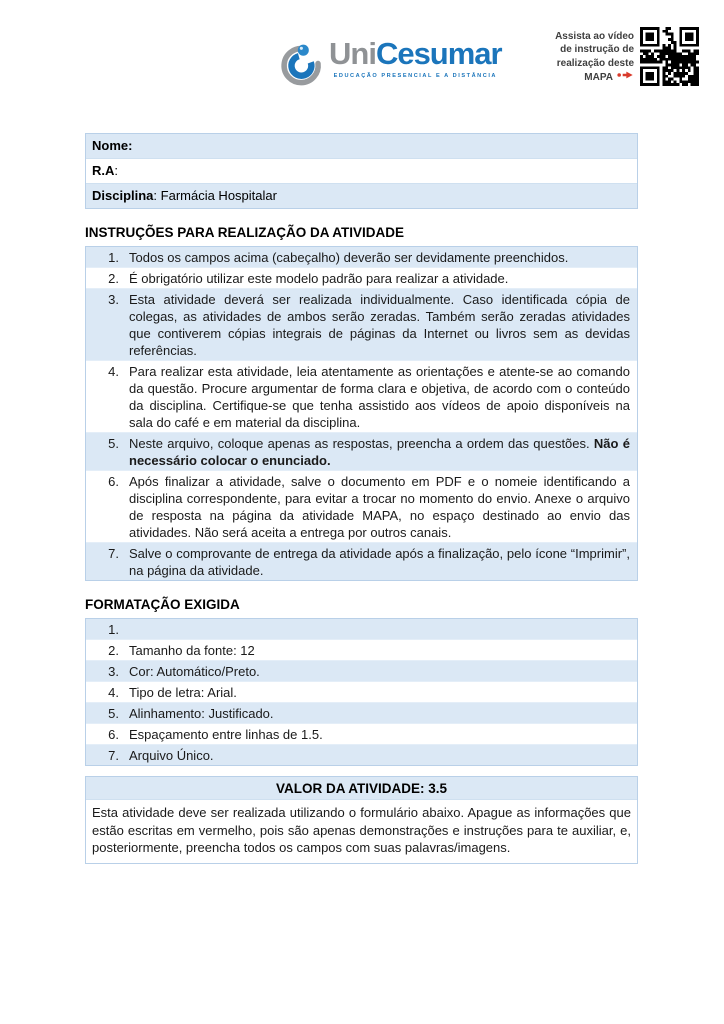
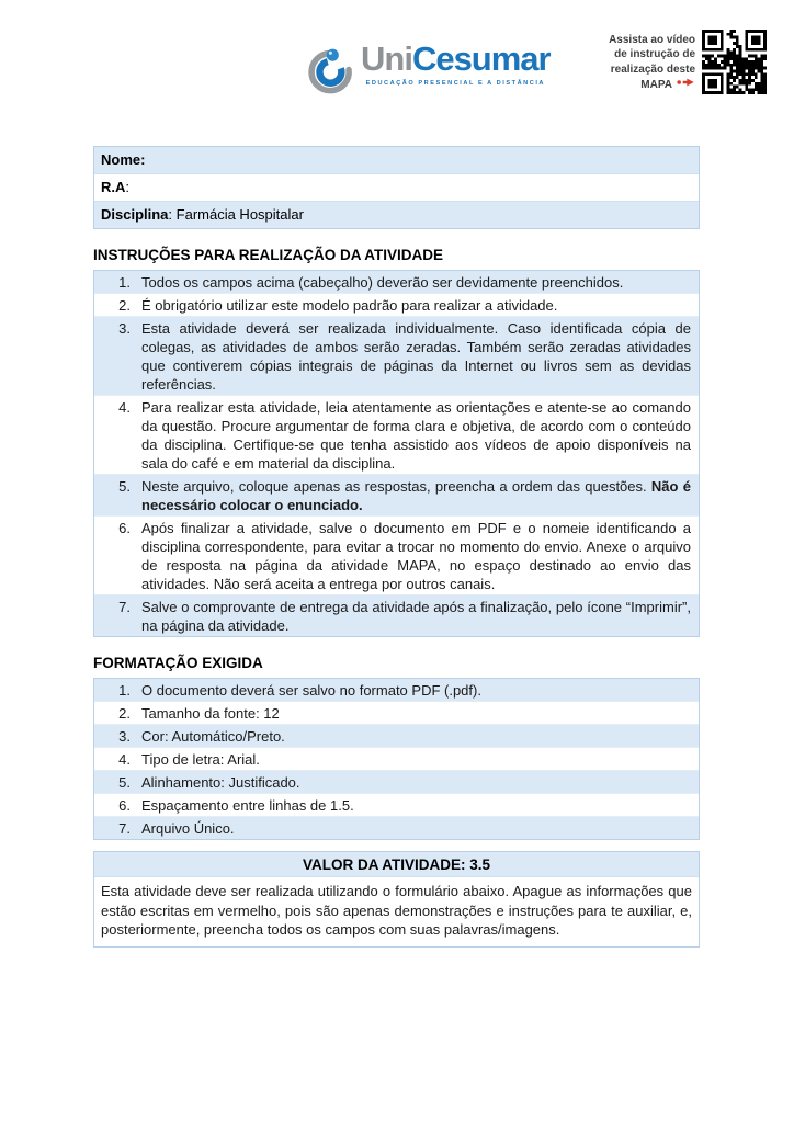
  UniCesumar
  Assista ao vídeo
  de instrução de
  realização deste
  MAPA
  Nome:
  R.A:
  Disciplina: Farmácia Hospitalar
  INSTRUÇÕES PARA REALIZAÇÃO DA ATIVIDADE
  1.
  Todos os campos acima (cabeçalho) deverão ser devidamente preenchidos.
  2.
  É obrigatório utilizar este modelo padrão para realizar a atividade.
  3.
  Esta atividade deverá ser realizada individualmente. Caso identificada cópia de colegas, as atividades de ambos serão zeradas. Também serão zeradas atividades que contiverem cópias integrais de páginas da Internet ou livros sem as devidas referências.
  4.
  Para realizar esta atividade, leia atentamente as orientações e atente-se ao comando da questão. Procure argumentar de forma clara e objetiva, de acordo com o conteúdo da disciplina. Certifique-se que tenha assistido aos vídeos de apoio disponíveis na sala do café e em material da disciplina.
  5.
  Neste arquivo, coloque apenas as respostas, preencha a ordem das questões. Não é necessário colocar o enunciado.
  6.
  Após finalizar a atividade, salve o documento em PDF e o nomeie identificando a disciplina correspondente, para evitar a trocar no momento do envio. Anexe o arquivo de resposta na página da atividade MAPA, no espaço destinado ao envio das atividades. Não será aceita a entrega por outros canais.
  7.
  Salve o comprovante de entrega da atividade após a finalização, pelo ícone “Imprimir”, na página da atividade.
  FORMATAÇÃO EXIGIDA
  1.
+ O documento deverá ser salvo no formato PDF (.pdf).
  2.
  Tamanho da fonte: 12
  3.
  Cor: Automático/Preto.
  4.
  Tipo de letra: Arial.
  5.
  Alinhamento: Justificado.
  6.
  Espaçamento entre linhas de 1.5.
  7.
  Arquivo Único.
  VALOR DA ATIVIDADE: 3.5
  Esta atividade deve ser realizada utilizando o formulário abaixo. Apague as informações que estão escritas em vermelho, pois são apenas demonstrações e instruções para te auxiliar, e, posteriormente, preencha todos os campos com suas palavras/imagens.
